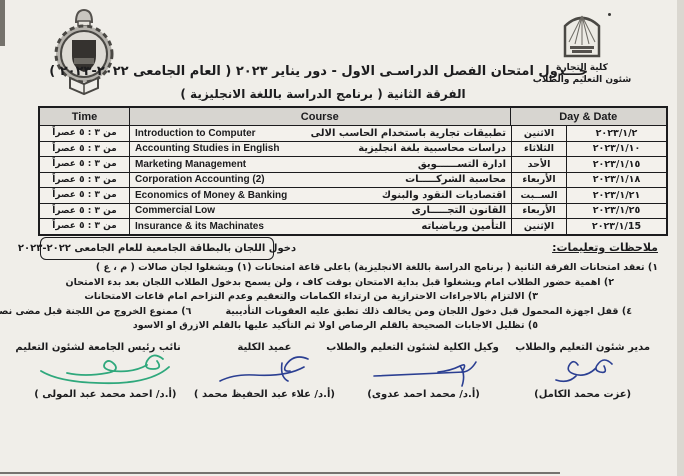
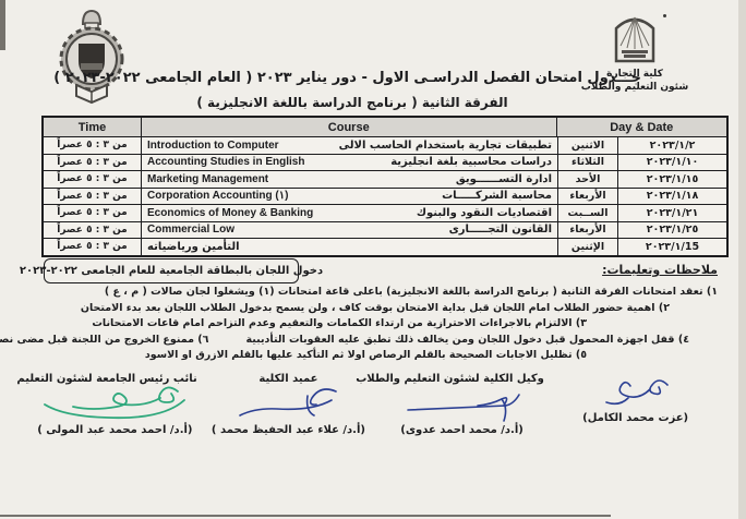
  كلية التجارة
  شئون التعليم والطلاب
  جـــدول امتحان الفصل الدراسـى الاول - دور يناير ٢٠٢٣ ( العام الجامعى ٢٠٢٢-٢٠٢٣ )
  الفرقة الثانية ( برنامج الدراسة باللغة الانجليزية )
  Time
  Course
  Day & Date
  من ٣ : ٥ عصراً
  Introduction to Computer
  تطبيقات تجارية باستخدام الحاسب الالى
  الاثنين
  ٢٠٢٣/١/٢
  من ٣ : ٥ عصراً
  Accounting Studies in English
  دراسات محاسبية بلغة انجليزية
  الثلاثاء
  ٢٠٢٣/١/١٠
  من ٣ : ٥ عصراً
  Marketing Management
  ادارة التســــــويق
  الأحد
  ٢٠٢٣/١/١٥
  من ٣ : ٥ عصراً
- Corporation Accounting (2)
+ Corporation Accounting (١)
  محاسبة الشركـــــات
  الأربعاء
  ٢٠٢٣/١/١٨
  من ٣ : ٥ عصراً
  Economics of Money & Banking
  اقتصاديات النقود والبنوك
  الســبت
  ٢٠٢٣/١/٢١
  من ٣ : ٥ عصراً
  Commercial Low
  القانون التجـــــارى
  الأربعاء
  ٢٠٢٣/١/٢٥
  من ٣ : ٥ عصراً
- Insurance & its Machinates
  التأمين ورياضياته
  الإثنين
  ٢٠٢٣/١/15
  دخول اللجان بالبطاقة الجامعية للعام الجامعى ٢٠٢٢-٢٠٢٣
  ملاحظات وتعليمات:
  ١) تعقد امتحانات الفرقة الثانية ( برنامج الدراسة باللغة الانجليزية) باعلى قاعة امتحانات (١) ويشغلوا لجان صالات ( م ، ع )
- ٢) اهمية حضور الطلاب امام ويشغلوا قبل بداية الامتحان بوقت كاف ، ولن يسمح بدخول الطلاب اللجان بعد بدء الامتحان
+ ٢) اهمية حضور الطلاب امام اللجان قبل بداية الامتحان بوقت كاف ، ولن يسمح بدخول الطلاب اللجان بعد بدء الامتحان
  ٣) الالتزام بالاجراءات الاحترازية من ارتداء الكمامات والتعقيم وعدم التزاحم امام قاعات الامتحانات
  ٤) قفل اجهزة المحمول قبل دخول اللجان ومن يخالف ذلك تطبق عليه العقوبات التأديبية
  ٦) ممنوع الخروج من اللجنة قبل مضى نص
  ٥) تظليل الاجابات الصحيحة بالقلم الرصاص اولا ثم التأكيد عليها بالقلم الازرق او الاسود
- مدير شئون التعليم والطلاب
  (عزت محمد الكامل)
  وكيل الكلية لشئون التعليم والطلاب
  (أ.د/ محمد احمد عدوى)
  عميد الكلية
  (أ.د/ علاء عبد الحفيظ محمد )
  نائب رئيس الجامعة لشئون التعليم
  (أ.د/ احمد محمد عبد المولى )
